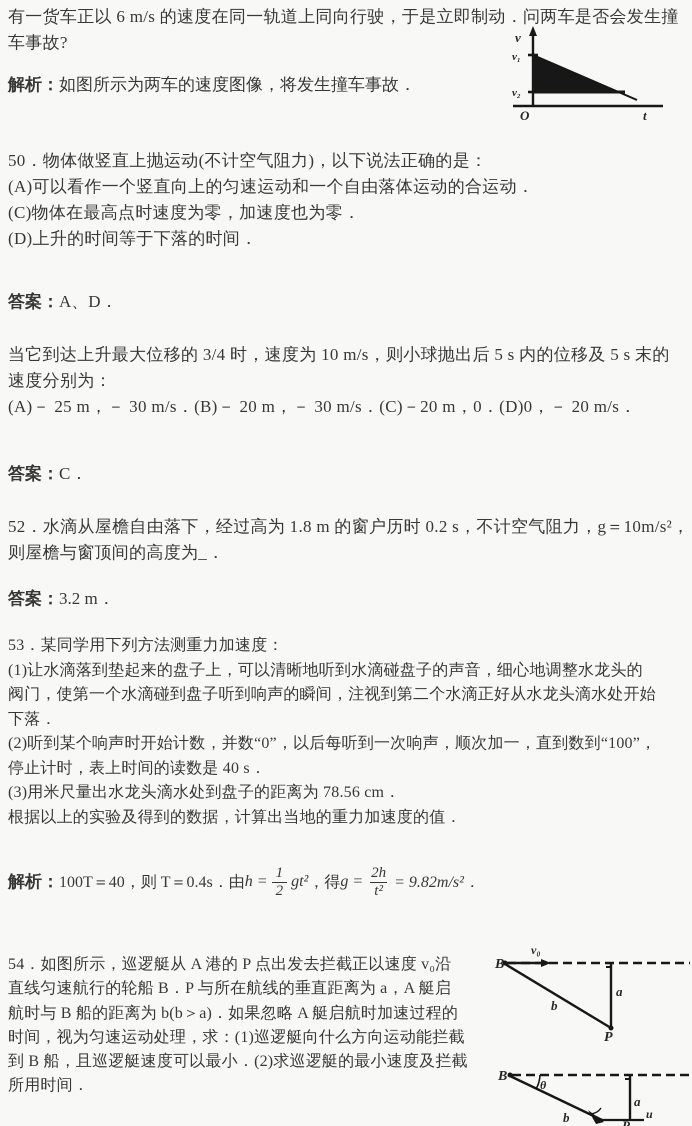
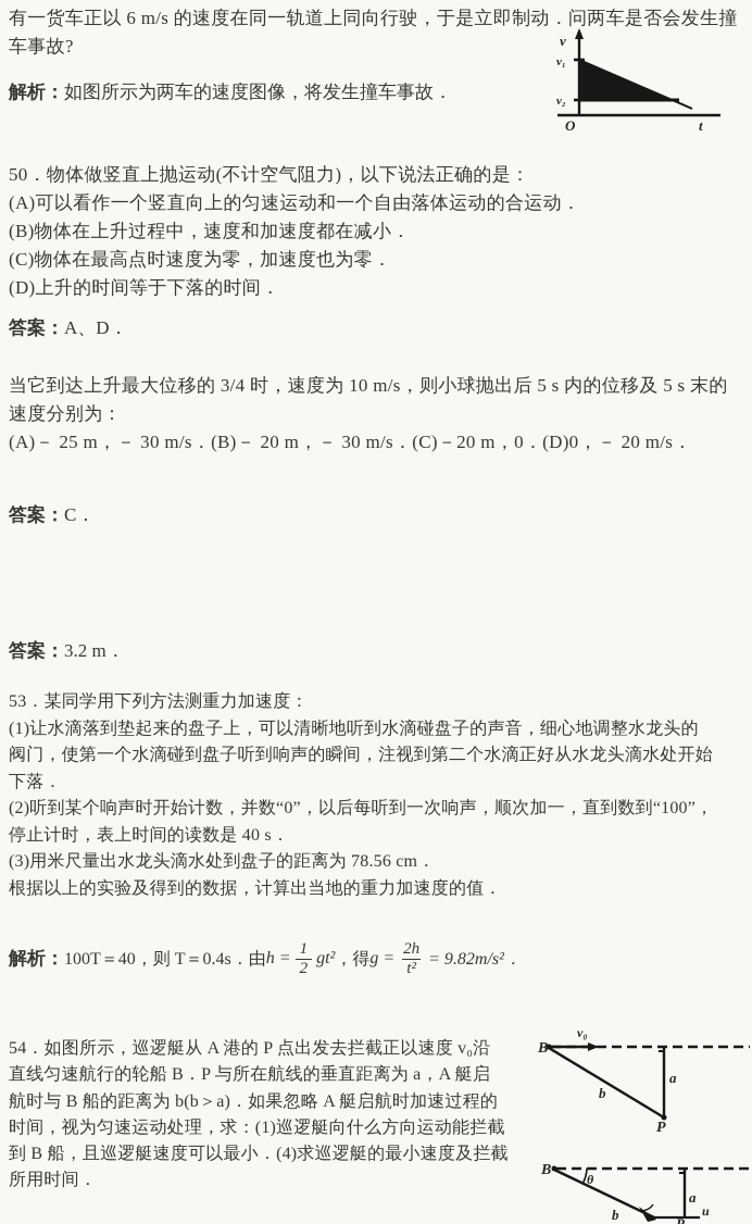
  有一货车正以 6 m/s 的速度在同一轨道上同向行驶，于是立即制动．问两车是否会发生撞
  车事故?
  解析：如图所示为两车的速度图像，将发生撞车事故．
  v
  v₁
  v₂
  O
  t
  50．物体做竖直上抛运动(不计空气阻力)，以下说法正确的是：
  (A)可以看作一个竖直向上的匀速运动和一个自由落体运动的合运动．
+ (B)物体在上升过程中，速度和加速度都在减小．
  (C)物体在最高点时速度为零，加速度也为零．
  (D)上升的时间等于下落的时间．
  答案：A、D．
  当它到达上升最大位移的 3/4 时，速度为 10 m/s，则小球抛出后 5 s 内的位移及 5 s 末的
  速度分别为：
  (A)－ 25 m，－ 30 m/s．(B)－ 20 m，－ 30 m/s．(C)－20 m，0．(D)0，－ 20 m/s．
  答案：C．
- 52．水滴从屋檐自由落下，经过高为 1.8 m 的窗户历时 0.2 s，不计空气阻力，g＝10m/s²，
- 则屋檐与窗顶间的高度为_．
  答案：3.2 m．
  53．某同学用下列方法测重力加速度：
  (1)让水滴落到垫起来的盘子上，可以清晰地听到水滴碰盘子的声音，细心地调整水龙头的
  阀门，使第一个水滴碰到盘子听到响声的瞬间，注视到第二个水滴正好从水龙头滴水处开始
  下落．
  (2)听到某个响声时开始计数，并数“0”，以后每听到一次响声，顺次加一，直到数到“100”，
  停止计时，表上时间的读数是 40 s．
  (3)用米尺量出水龙头滴水处到盘子的距离为 78.56 cm．
  根据以上的实验及得到的数据，计算出当地的重力加速度的值．
  解析：
  100T＝40，则 T＝0.4s．由
  h =
  1
  2
  gt²
  ，得
  g =
  2h
  t²
  = 9.82m/s²．
  54．如图所示，巡逻艇从 A 港的 P 点出发去拦截正以速度 v₀沿
  直线匀速航行的轮船 B．P 与所在航线的垂直距离为 a，A 艇启
  航时与 B 船的距离为 b(b＞a)．如果忽略 A 艇启航时加速过程的
  时间，视为匀速运动处理，求：(1)巡逻艇向什么方向运动能拦截
- 到 B 船，且巡逻艇速度可以最小．(2)求巡逻艇的最小速度及拦截
+ 到 B 船，且巡逻艇速度可以最小．(4)求巡逻艇的最小速度及拦截
  所用时间．
  B
  v₀
  b
  a
  P
  B
  θ
  b
  a
  u
